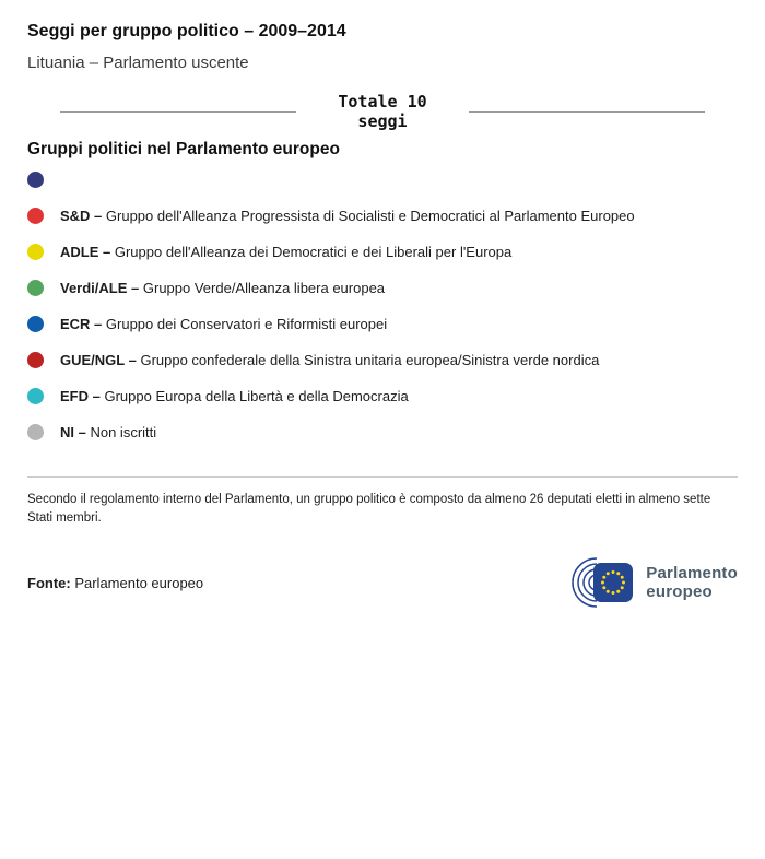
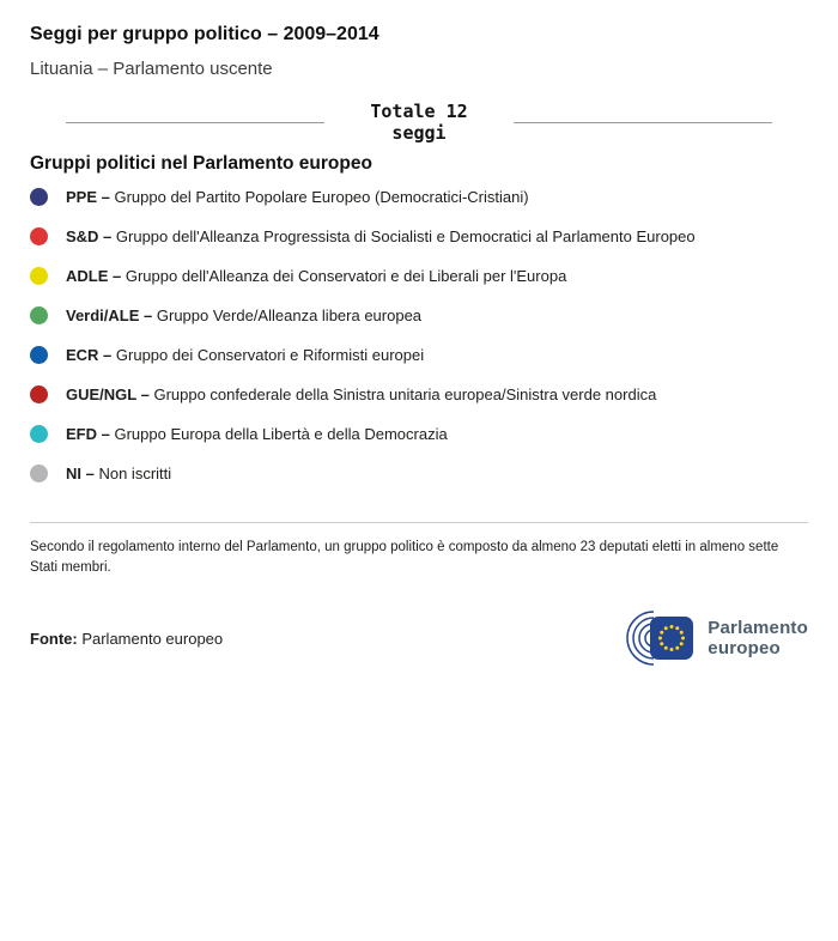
  Seggi per gruppo politico – 2009–2014
  Lituania – Parlamento uscente
- Totale 10 seggi
+ Totale 12 seggi
  Gruppi politici nel Parlamento europeo
+ PPE – Gruppo del Partito Popolare Europeo (Democratici-Cristiani)
  S&D – Gruppo dell'Alleanza Progressista di Socialisti e Democratici al Parlamento Europeo
- ADLE – Gruppo dell'Alleanza dei Democratici e dei Liberali per l'Europa
+ ADLE – Gruppo dell'Alleanza dei Conservatori e dei Liberali per l'Europa
  Verdi/ALE – Gruppo Verde/Alleanza libera europea
  ECR – Gruppo dei Conservatori e Riformisti europei
  GUE/NGL – Gruppo confederale della Sinistra unitaria europea/Sinistra verde nordica
  EFD – Gruppo Europa della Libertà e della Democrazia
  NI – Non iscritti
- Secondo il regolamento interno del Parlamento, un gruppo politico è composto da almeno 26 deputati eletti in almeno sette Stati membri.
+ Secondo il regolamento interno del Parlamento, un gruppo politico è composto da almeno 23 deputati eletti in almeno sette Stati membri.
  Fonte: Parlamento europeo
  Parlamento
  europeo
